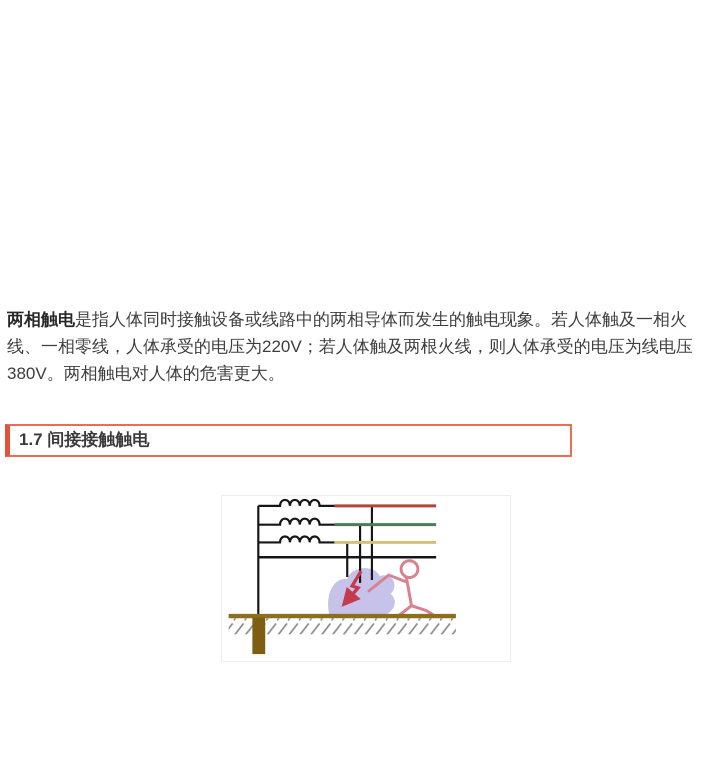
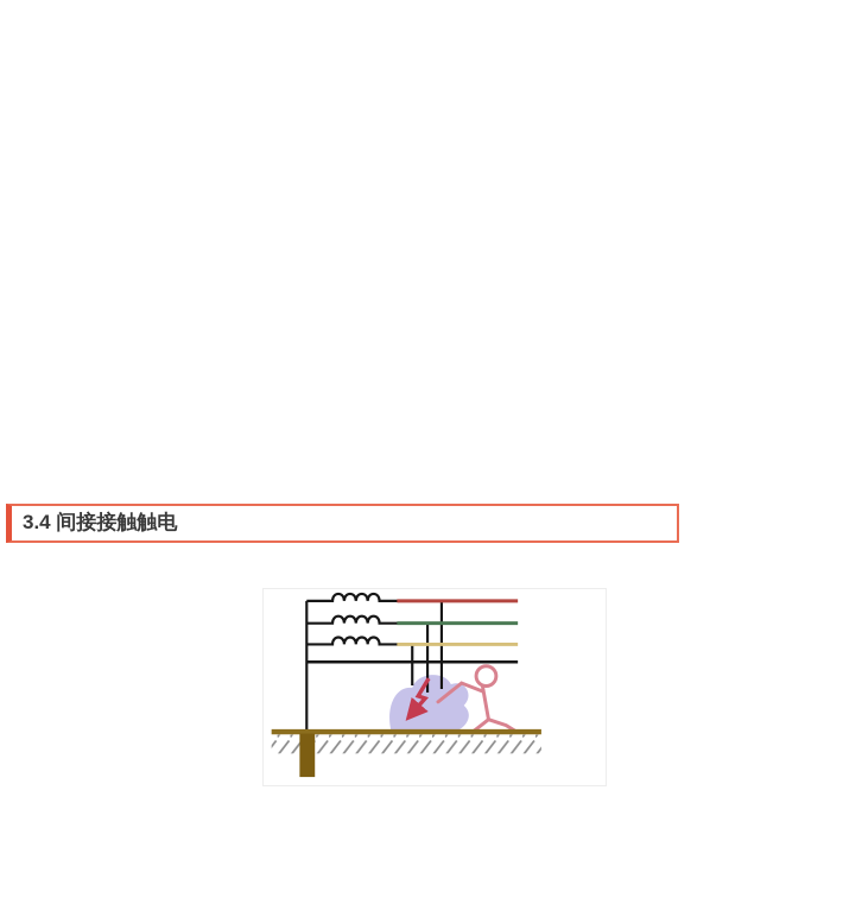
- 两相触电是指人体同时接触设备或线路中的两相导体而发生的触电现象。若人体触及一相火线、一相零线，人体承受的电压为220V；若人体触及两根火线，则人体承受的电压为线电压380V。两相触电对人体的危害更大。
- 1.7 间接接触触电
+ 3.4 间接接触触电
